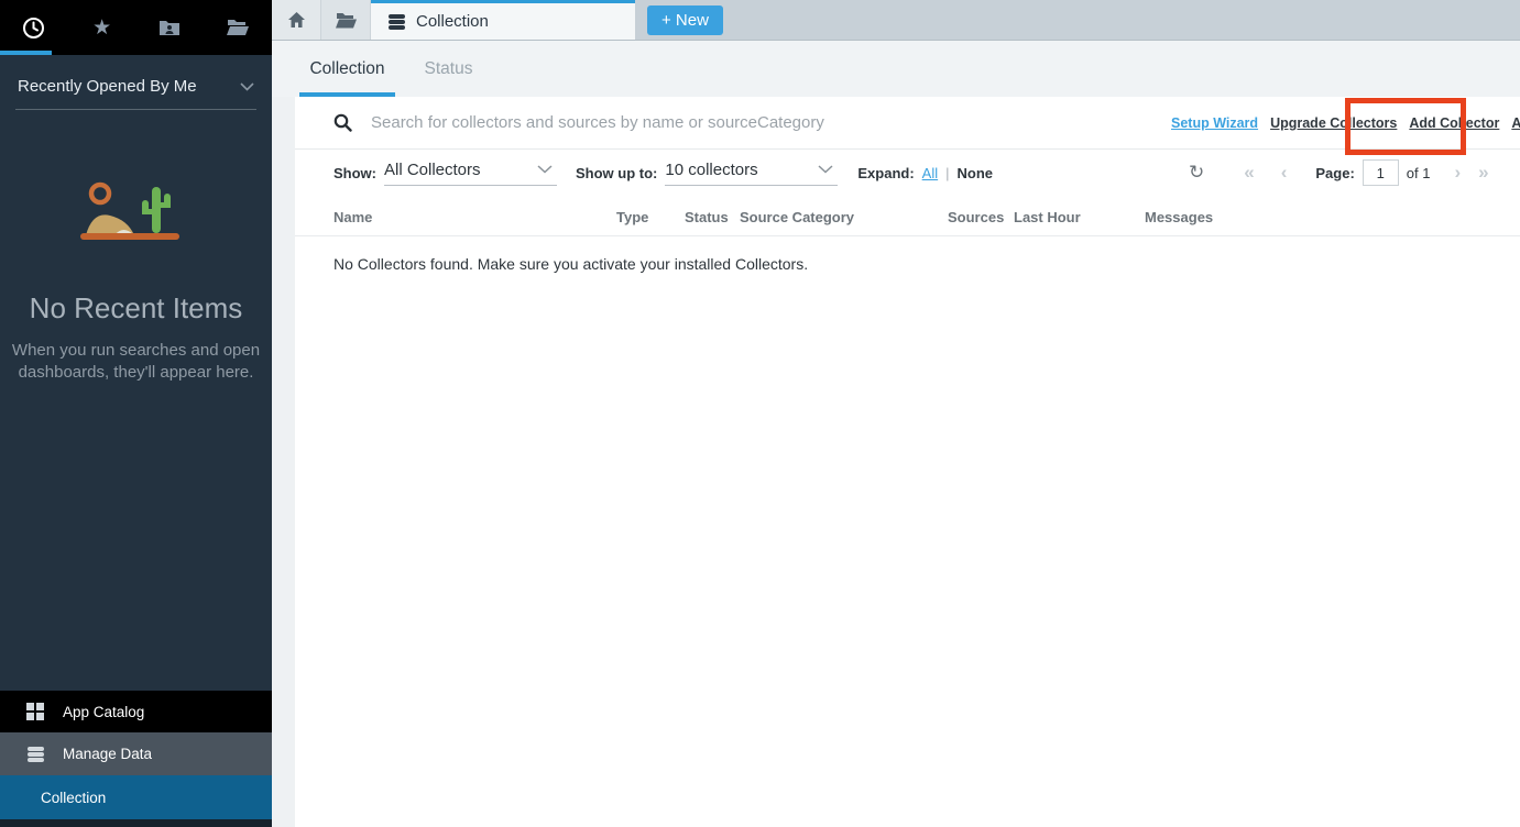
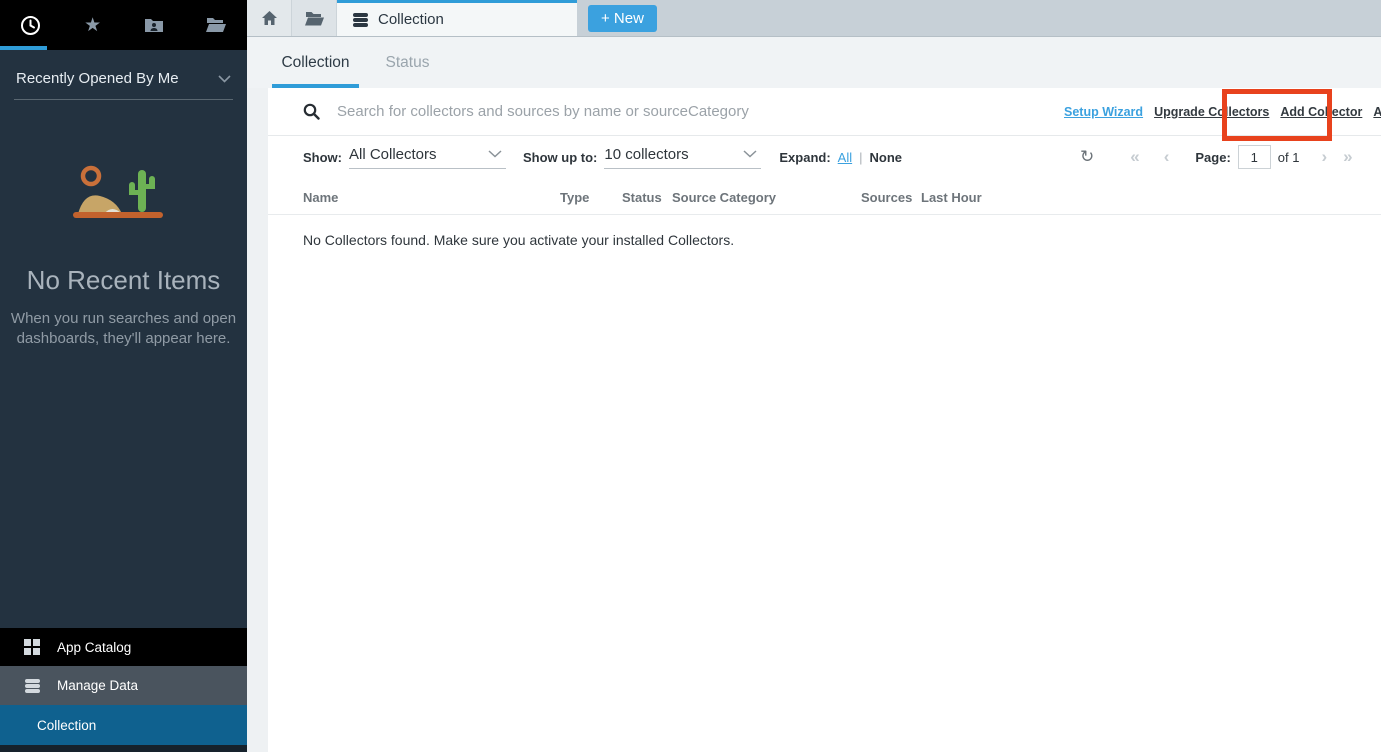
  ★
  Recently Opened By Me
  No Recent Items
  When you run searches and open dashboards, they'll appear here.
  App Catalog
  Manage Data
  Collection
  Collection
  + New
  Collection
  Status
  Search for collectors and sources by name or sourceCategory
  Setup Wizard
  Upgrade Collectors
  Add Collector
  Show:
  All Collectors
  Show up to:
  10 collectors
  Expand:
  All
  |
  None
  ↻
  «
  ‹
  Page:
  1
  of 1
  ›
  »
  Name
  Type
  Status
  Source Category
  Sources
  Last Hour
- Messages
  No Collectors found. Make sure you activate your installed Collectors.
